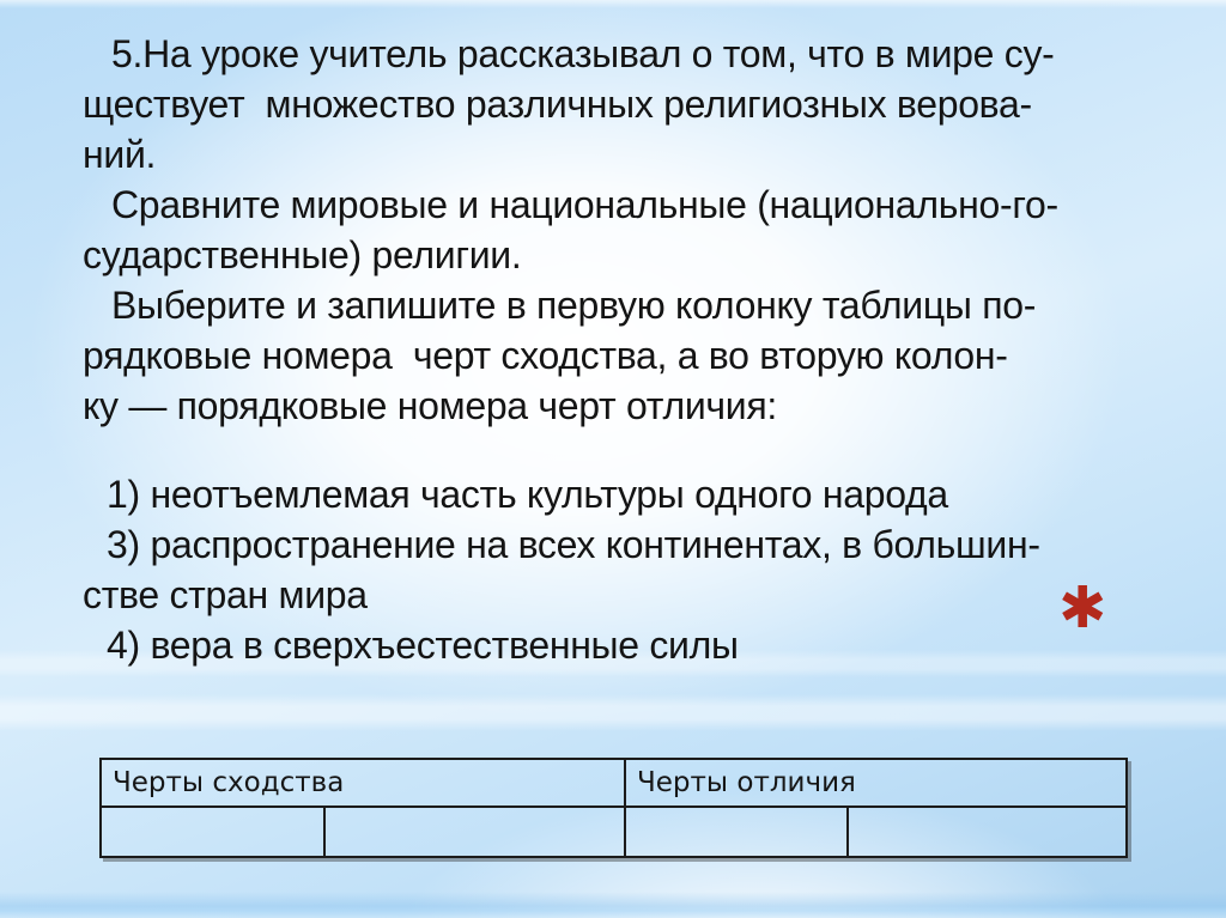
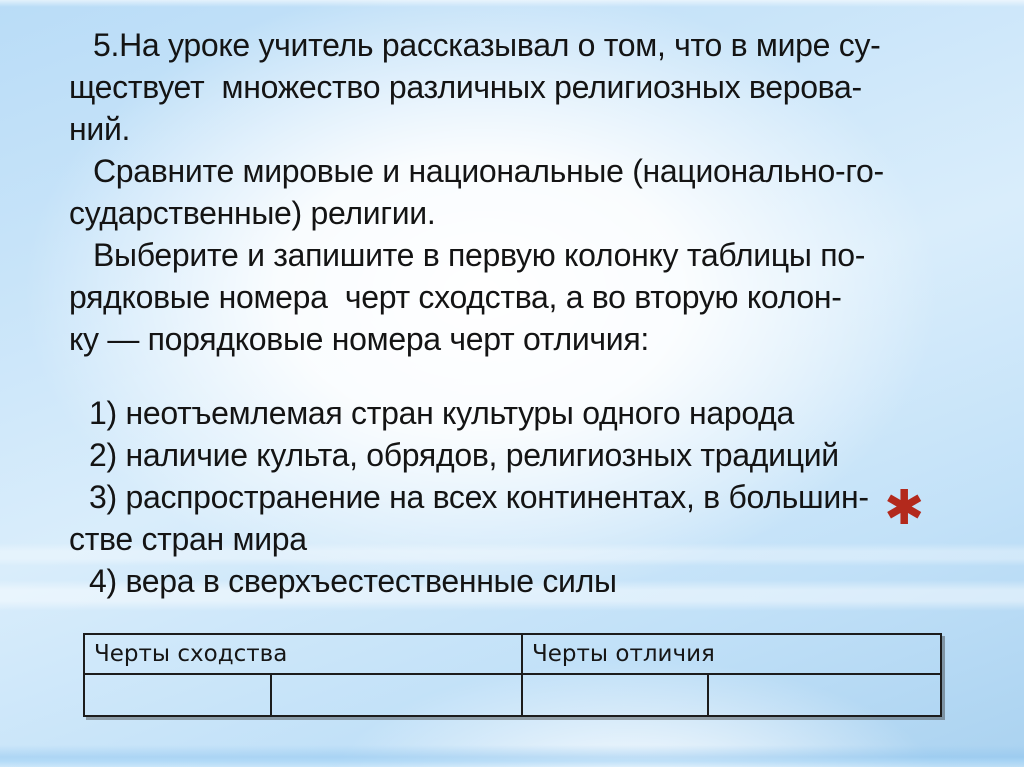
  5.На уроке учитель рассказывал о том, что в мире су-
  ществует множество различных религиозных верова-
  ний.
  Сравните мировые и национальные (национально-го-
  сударственные) религии.
  Выберите и запишите в первую колонку таблицы по-
  рядковые номера черт сходства, а во вторую колон-
  ку — порядковые номера черт отличия:
- 1) неотъемлемая часть культуры одного народа
+ 1) неотъемлемая стран культуры одного народа
+ 2) наличие культа, обрядов, религиозных традиций
  3) распространение на всех континентах, в большин-
  стве стран мира
  4) вера в сверхъестественные силы
  ✱
  Черты сходства	Черты отличия
